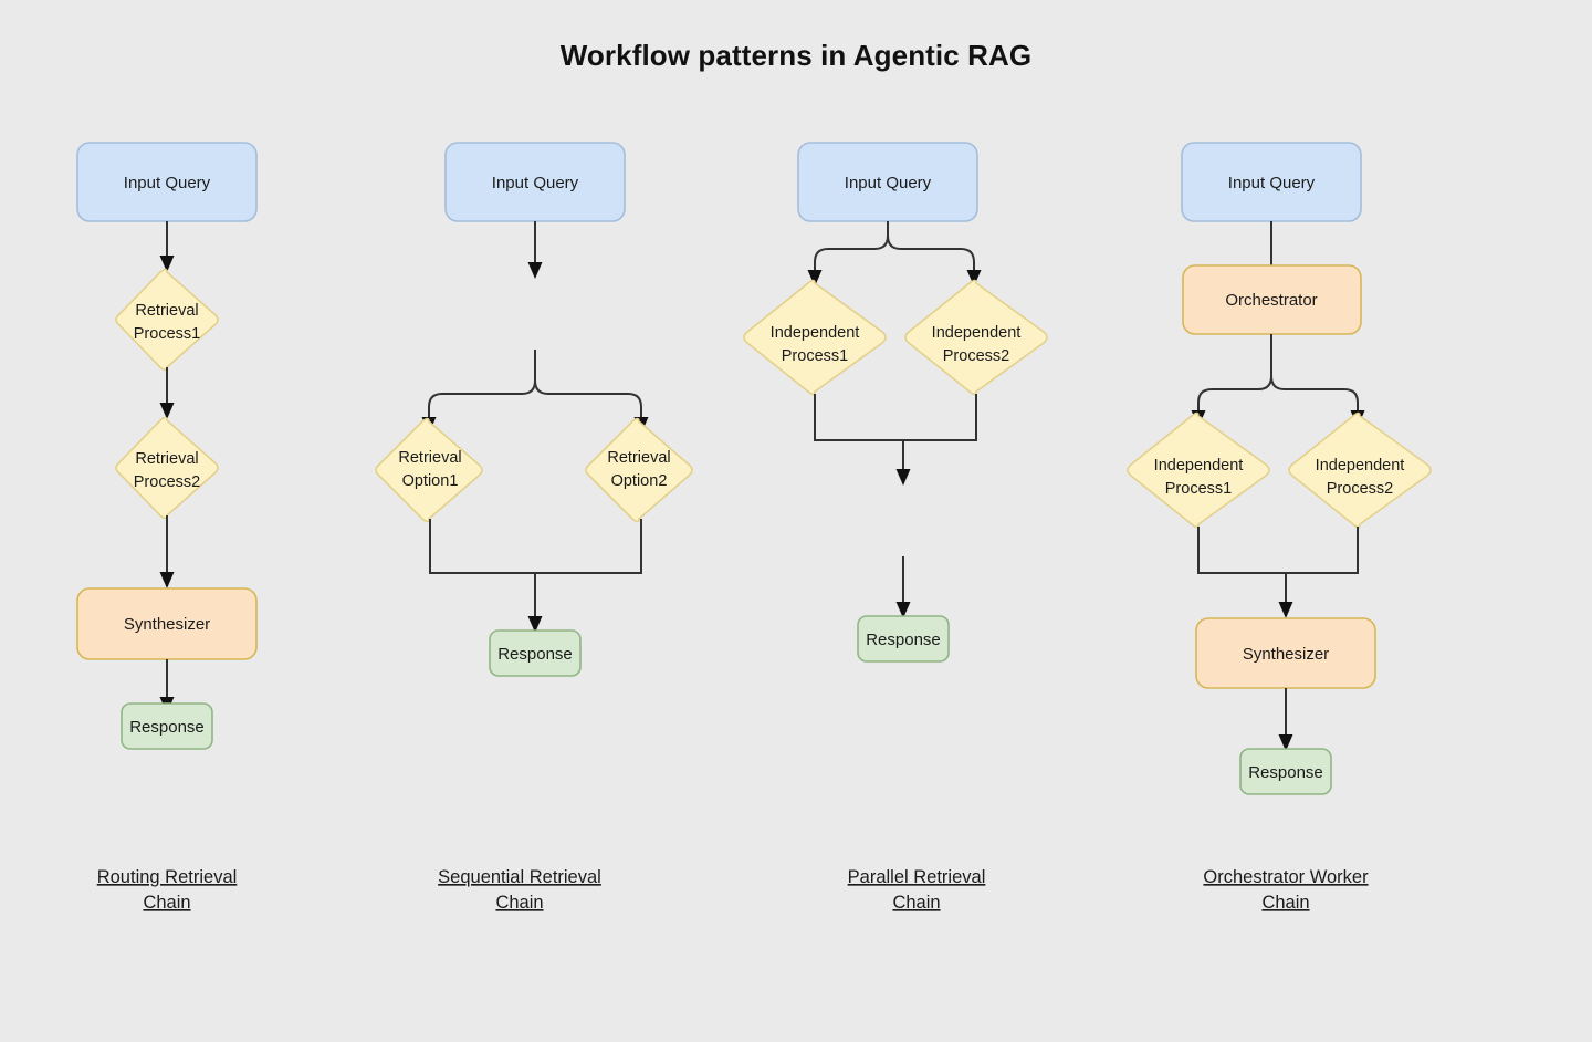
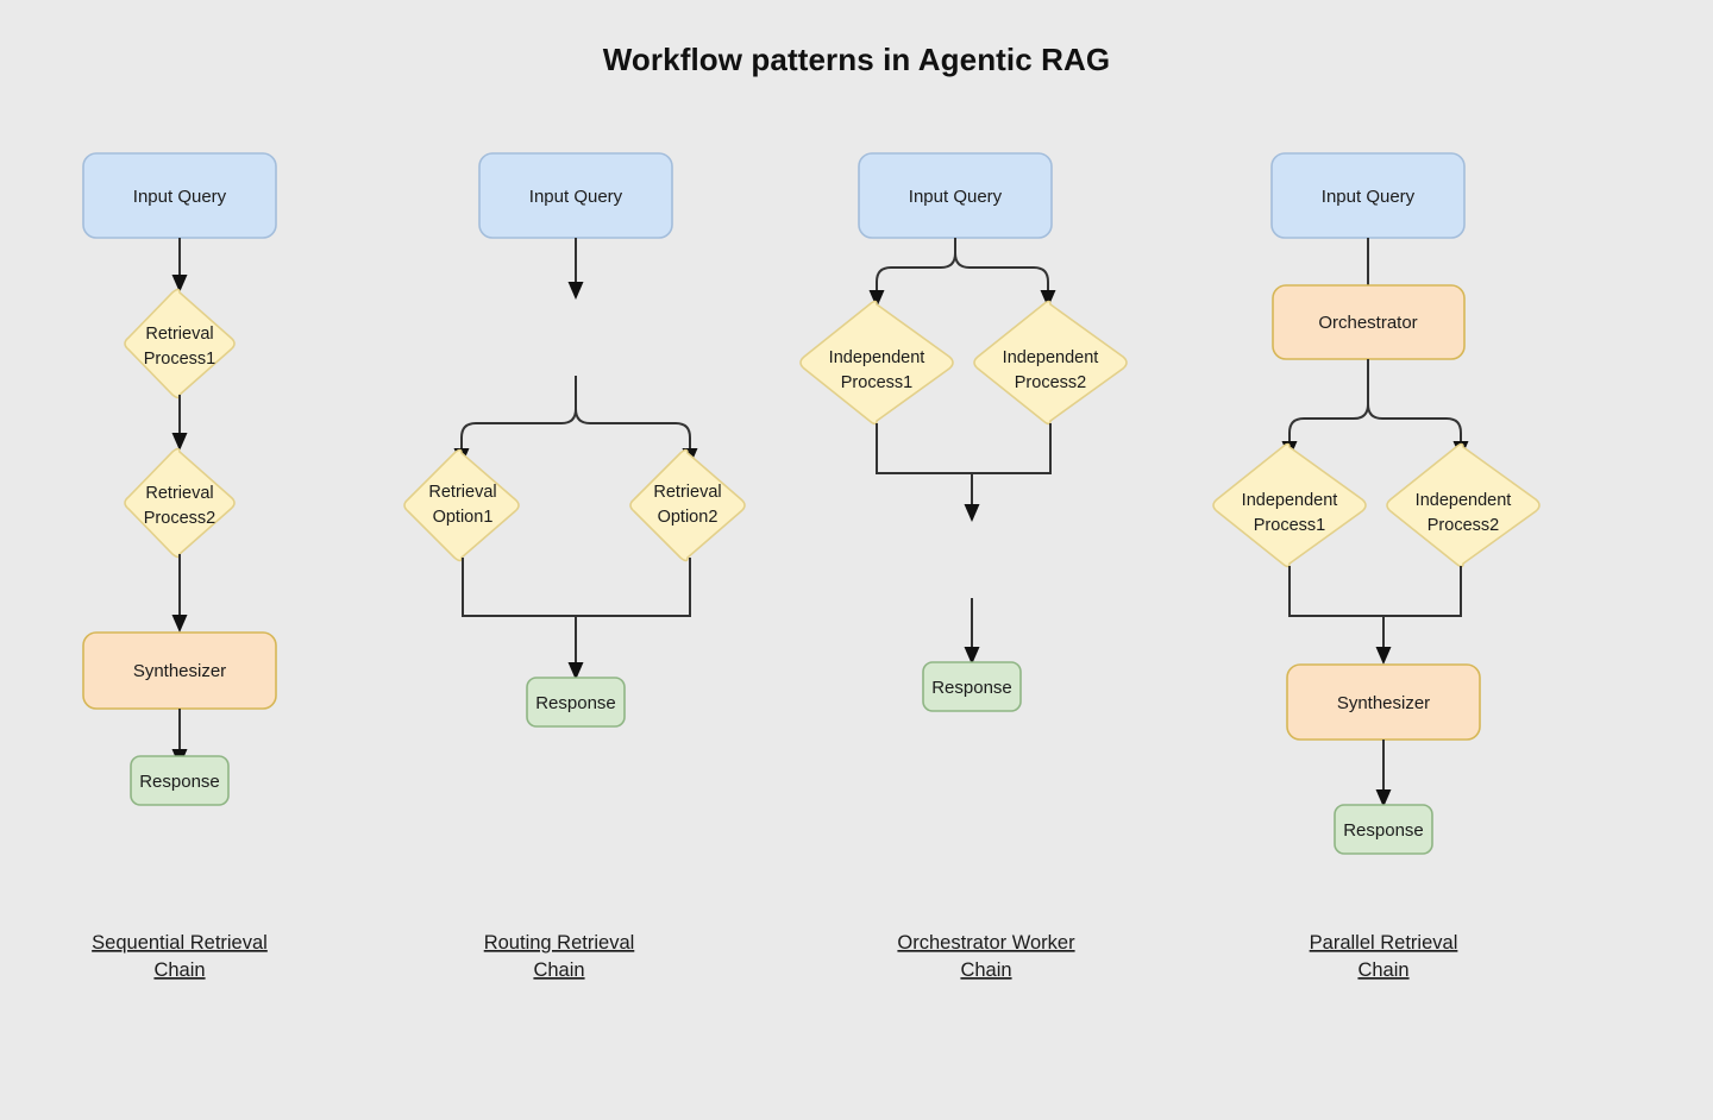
  Workflow patterns in Agentic RAG
  Input Query
  Retrieval
  Process1
  Retrieval
  Process2
  Synthesizer
  Response
- Routing Retrieval
+ Sequential Retrieval
  Chain
  Input Query
  Retrieval
  Option1
  Retrieval
  Option2
  Response
- Sequential Retrieval
+ Routing Retrieval
  Chain
  Input Query
  Independent
  Process1
  Independent
  Process2
  Response
- Parallel Retrieval
+ Orchestrator Worker
  Chain
  Input Query
  Orchestrator
  Independent
  Process1
  Independent
  Process2
  Synthesizer
  Response
- Orchestrator Worker
+ Parallel Retrieval
  Chain
